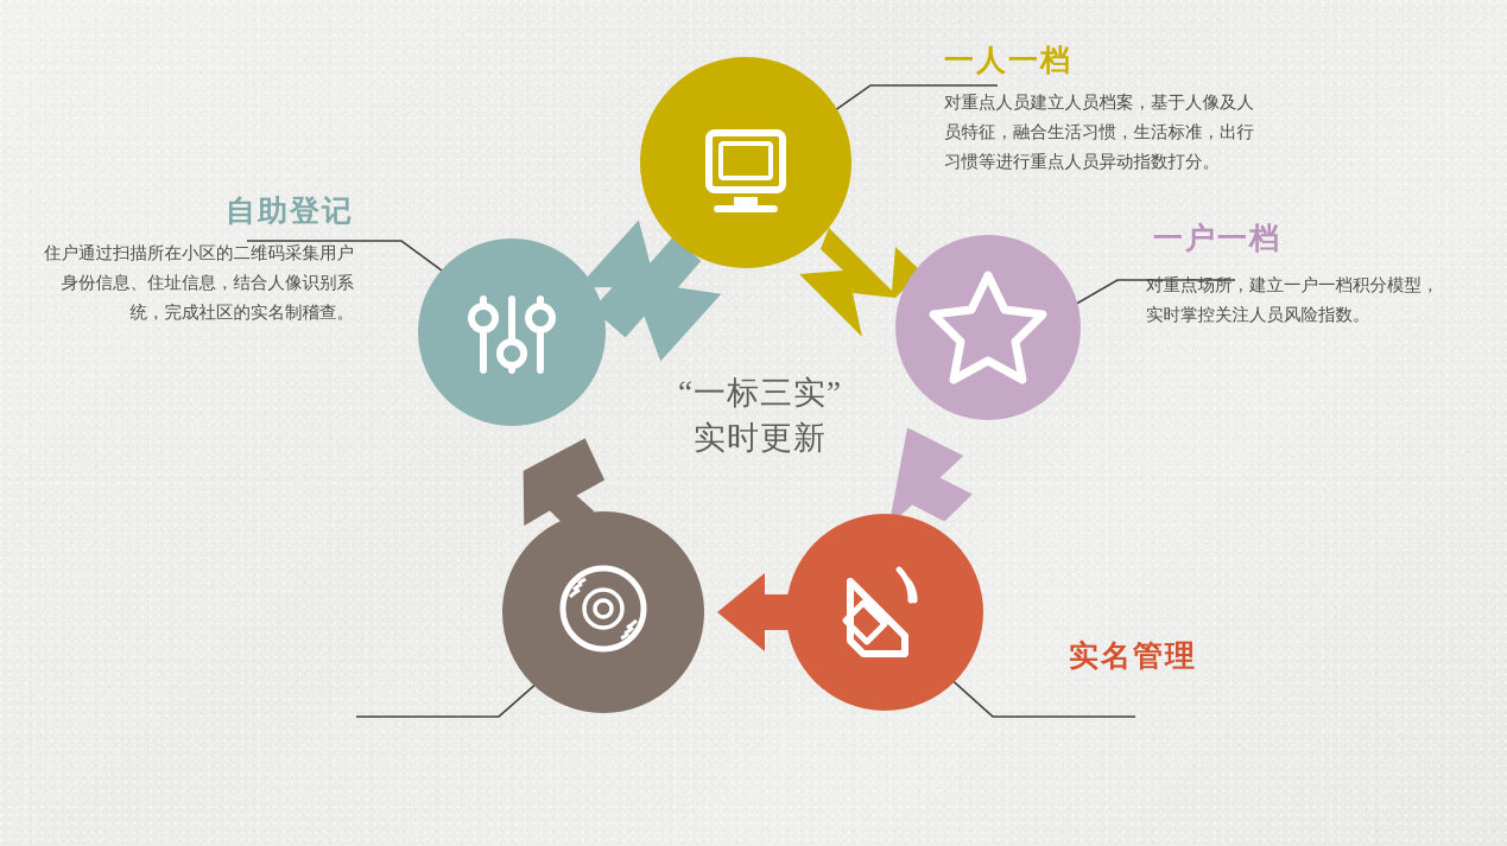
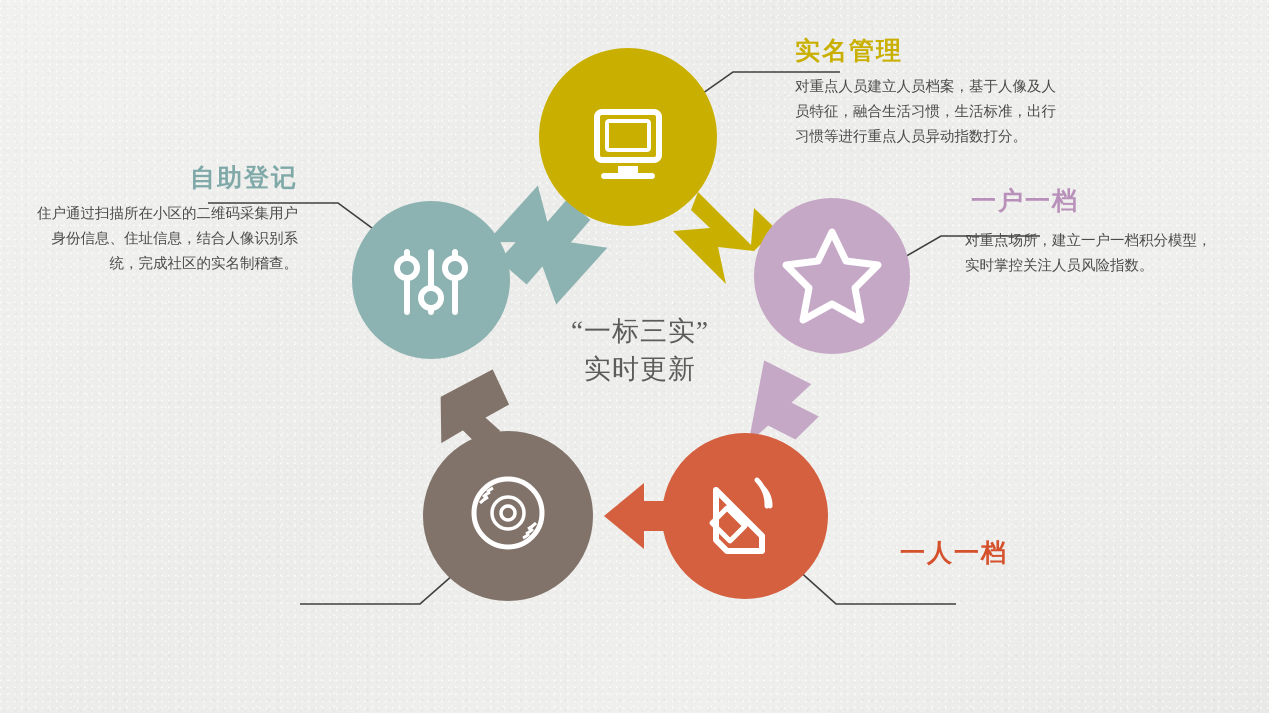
  “一标三实”
  实时更新
- 一人一档
+ 实名管理
  对重点人员建立人员档案，基于人像及人员特征，融合生活习惯，生活标准，出行习惯等进行重点人员异动指数打分。
  一户一档
  对重点场所，建立一户一档积分模型，实时掌控关注人员风险指数。
- 实名管理
+ 一人一档
  自助登记
  住户通过扫描所在小区的二维码采集用户身份信息、住址信息，结合人像识别系统，完成社区的实名制稽查。
